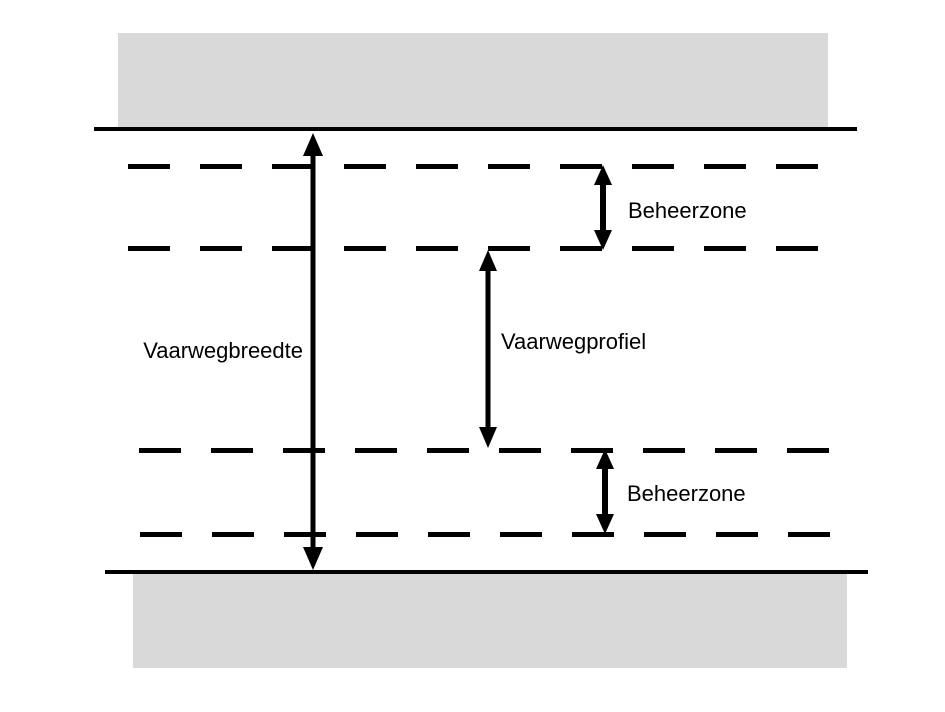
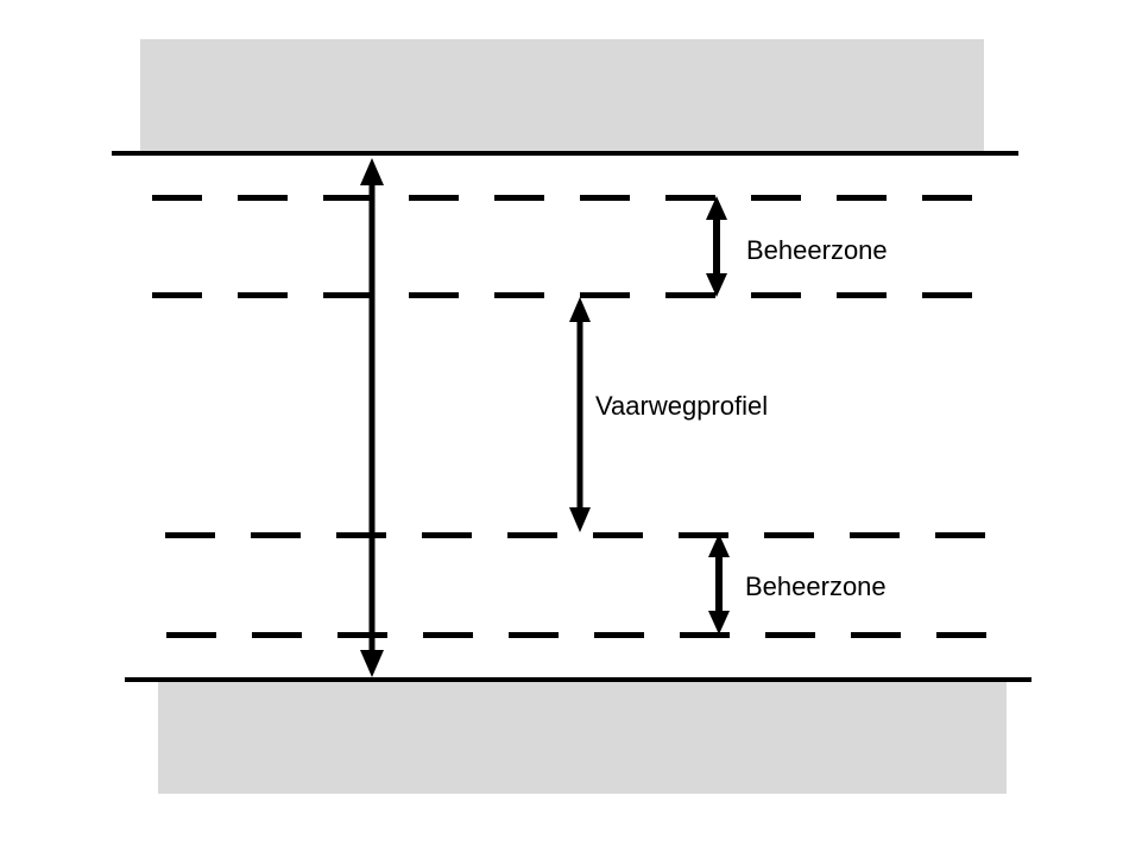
- Vaarwegbreedte
  Vaarwegprofiel
  Beheerzone
  Beheerzone
